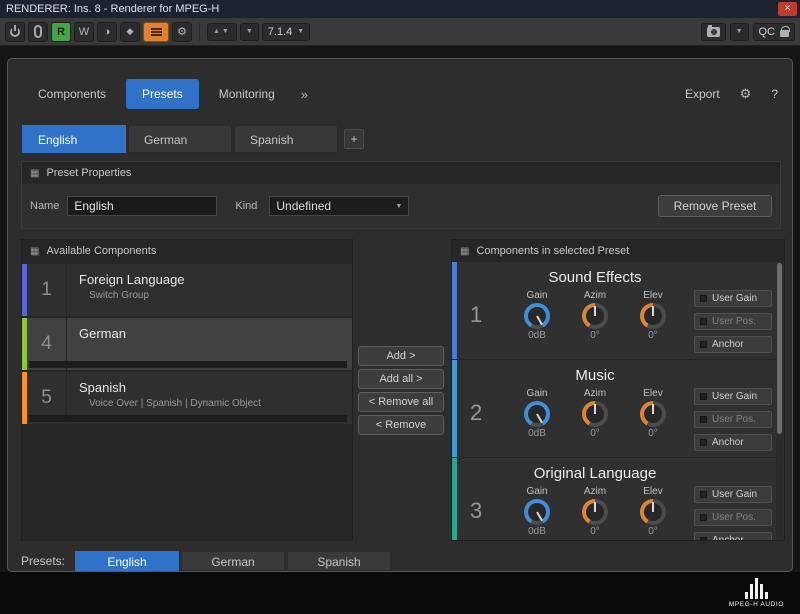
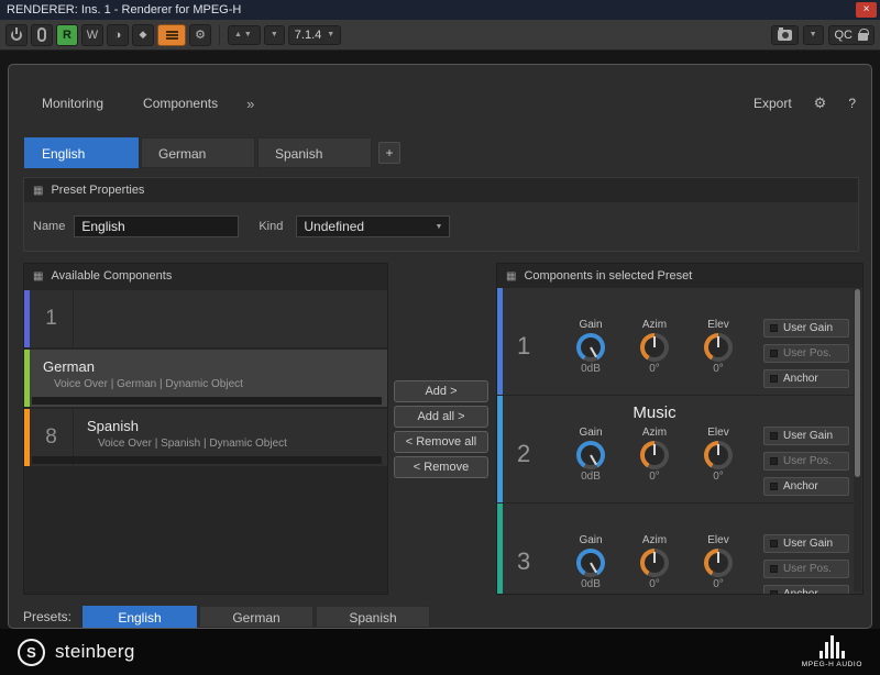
- RENDERER: Ins. 8 - Renderer for MPEG-H
+ RENDERER: Ins. 1 - Renderer for MPEG-H
  ×
  R
  W
  ◑
  ◆
  ⚙
  7.1.4
  QC
- Components
+ Monitoring
- Presets
- Monitoring
+ Components
  »
  Export
  ⚙
  ?
  English
  German
  Spanish
  +
  ▦
  Preset Properties
  Name
  English
  Kind
  Undefined
- Remove Preset
  ▦
  Available Components
  1
- Foreign Language
- Switch Group
- 4
  German
+ Voice Over | German | Dynamic Object
- 5
+ 8
  Spanish
  Voice Over | Spanish | Dynamic Object
  Add >
  Add all >
  < Remove all
  < Remove
  ▦
  Components in selected Preset
  1
- Sound Effects
  Gain
  0dB
  Azim
  0°
  Elev
  0°
  User Gain
  User Pos.
  Anchor
  2
  Music
  Gain
  0dB
  Azim
  0°
  Elev
  0°
  User Gain
  User Pos.
  Anchor
  3
- Original Language
  Gain
  0dB
  Azim
  0°
  Elev
  0°
  User Gain
  User Pos.
  Presets:
  English
  German
  Spanish
+ S
+ steinberg
